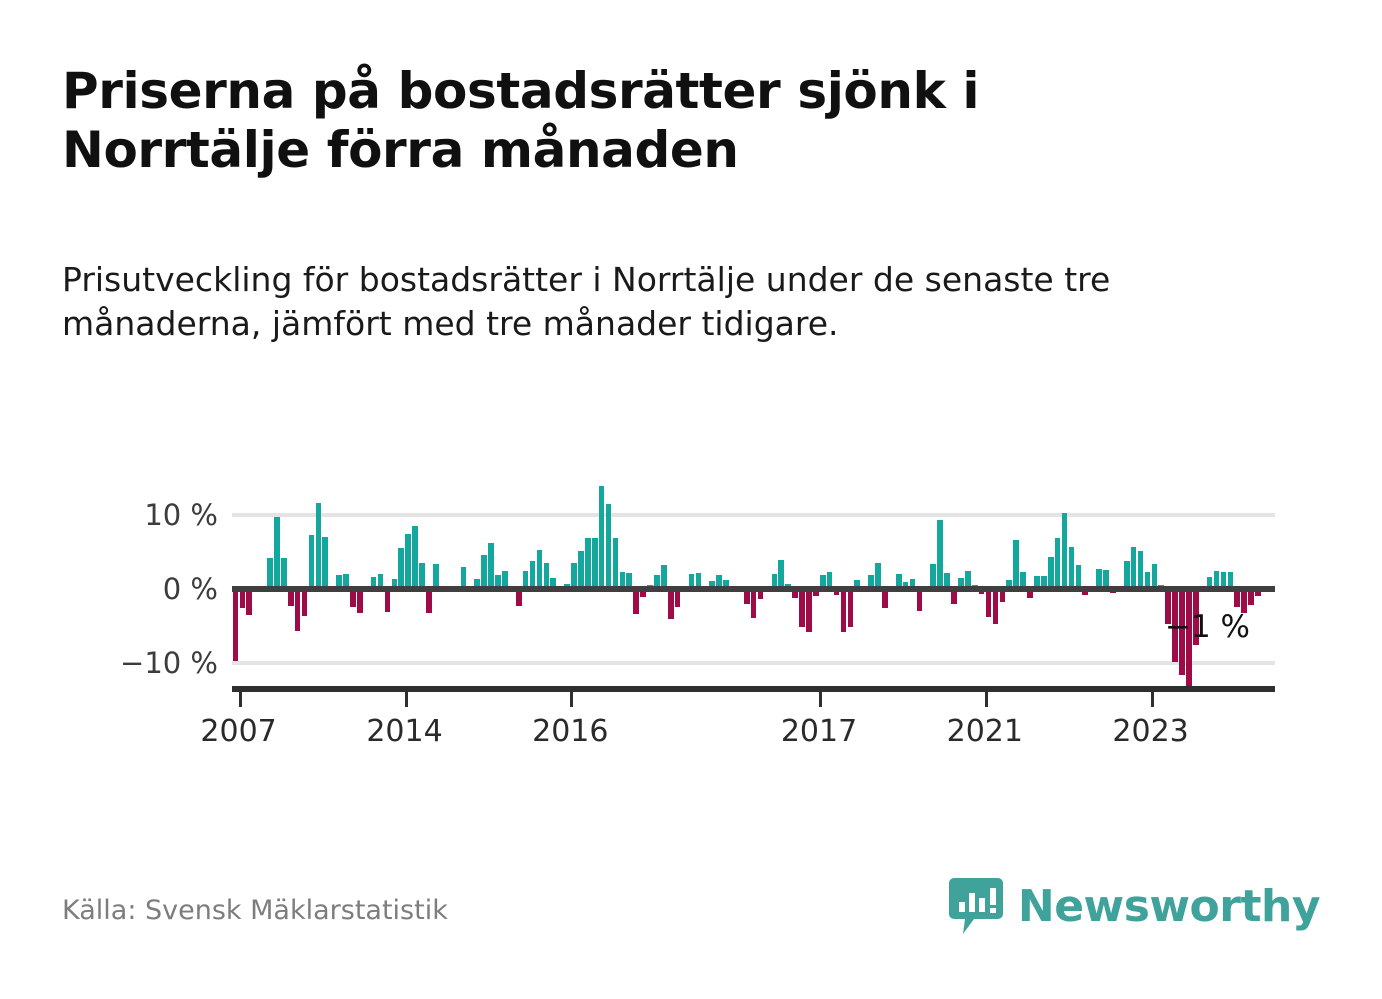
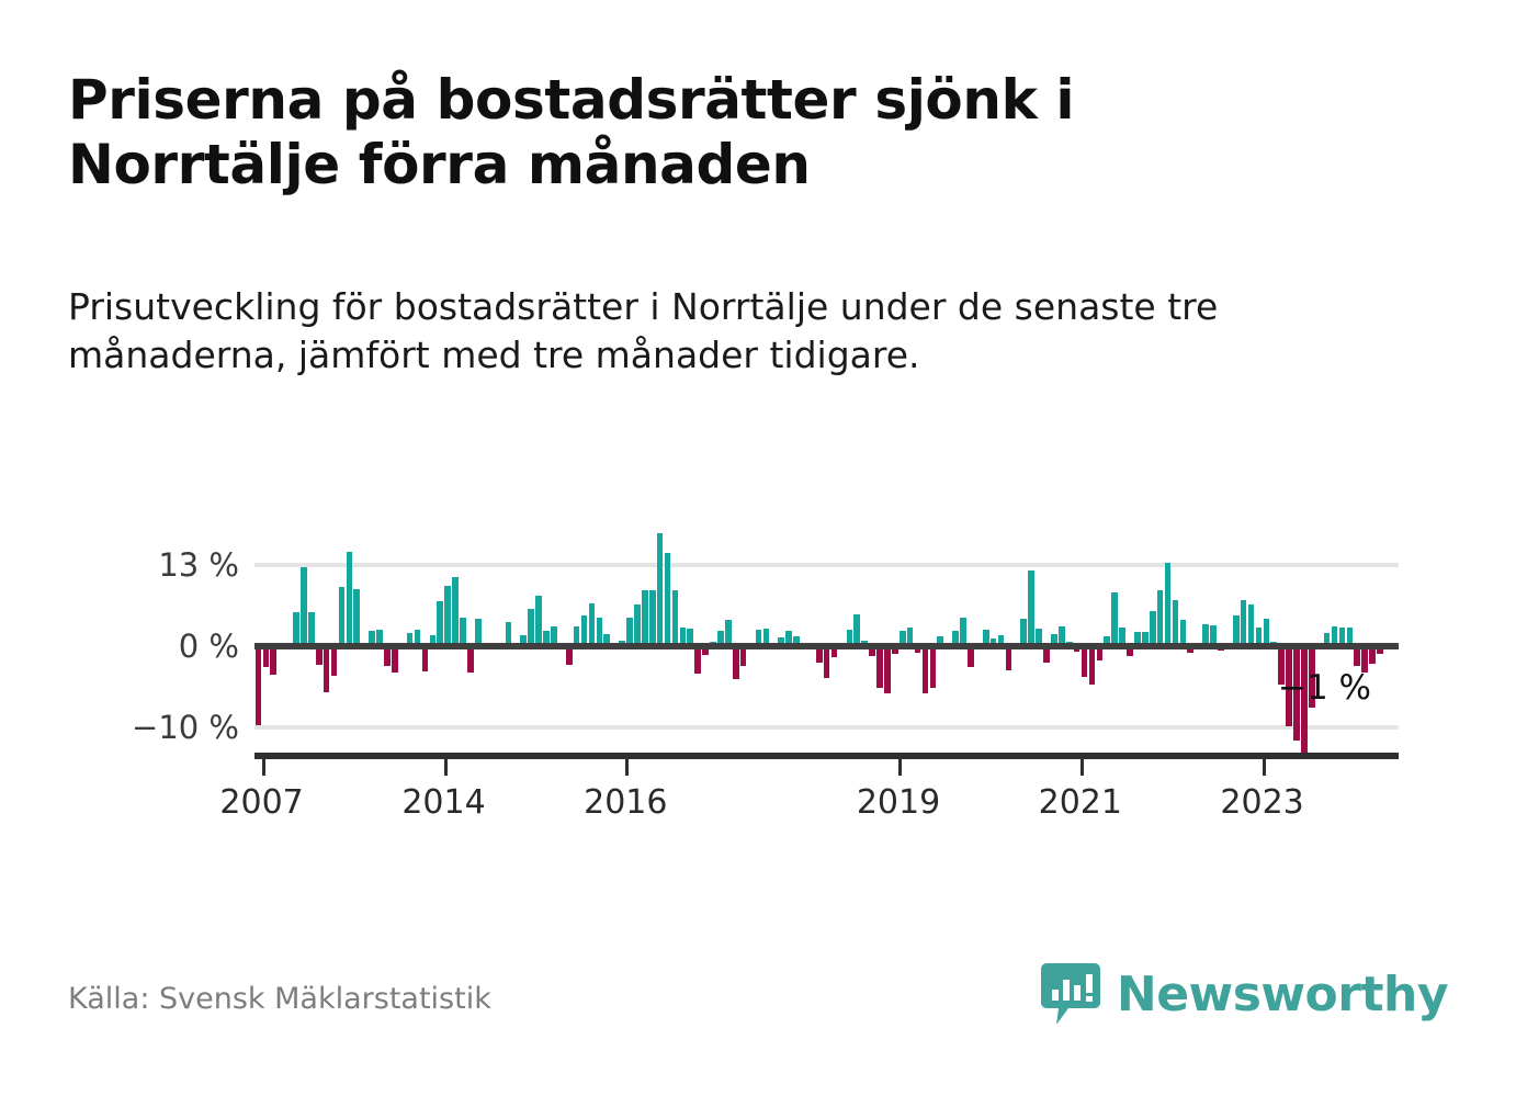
  Priserna på bostadsrätter sjönk i Norrtälje förra månaden
  Prisutveckling för bostadsrätter i Norrtälje under de senaste tre månaderna, jämfört med tre månader tidigare.
- 10 %
+ 13 %
  0 %
  −10 %
  −1 %
  2007
  2014
  2016
- 2017
+ 2019
  2021
  2023
  Källa: Svensk Mäklarstatistik
  Newsworthy
